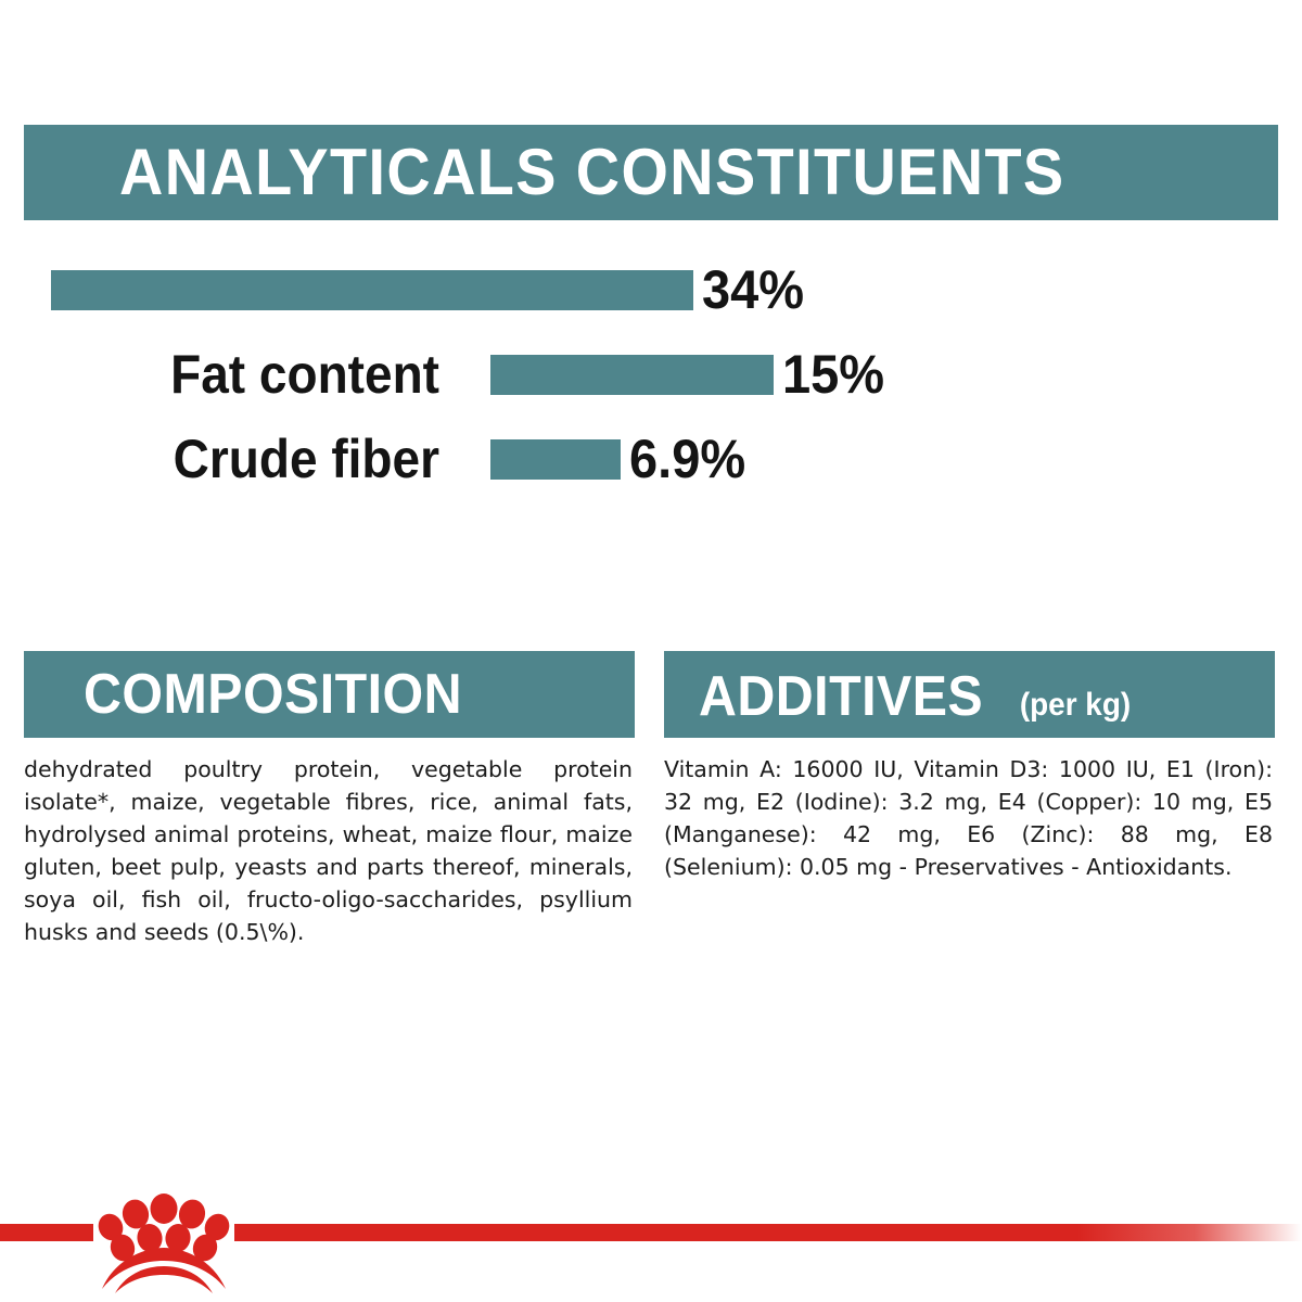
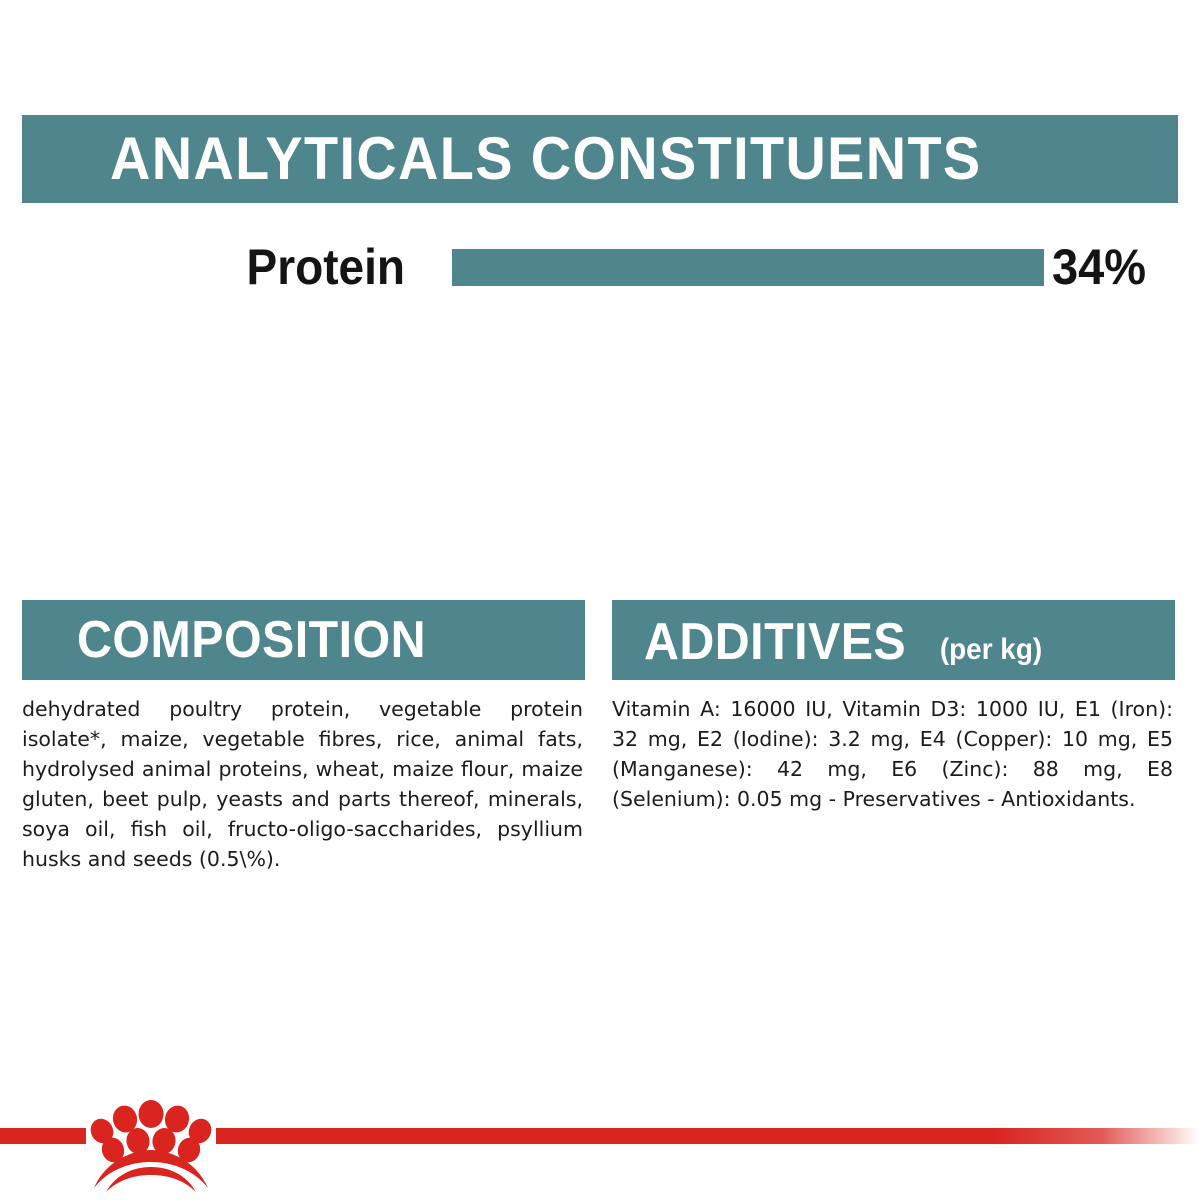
  ANALYTICALS CONSTITUENTS
+ Protein
  34%
- Fat content
- 15%
- Crude fiber
- 6.9%
  COMPOSITION
  dehydrated poultry protein, vegetable protein isolate*, maize, vegetable fibres, rice, animal fats, hydrolysed animal proteins, wheat, maize flour, maize gluten, beet pulp, yeasts and parts thereof, minerals, soya oil, fish oil, fructo-oligo-saccharides, psyllium husks and seeds (0.5\%).
  ADDITIVES
  (per kg)
  Vitamin A: 16000 IU, Vitamin D3: 1000 IU, E1 (Iron): 32 mg, E2 (Iodine): 3.2 mg, E4 (Copper): 10 mg, E5 (Manganese): 42 mg, E6 (Zinc): 88 mg, E8 (Selenium): 0.05 mg - Preservatives - Antioxidants.
